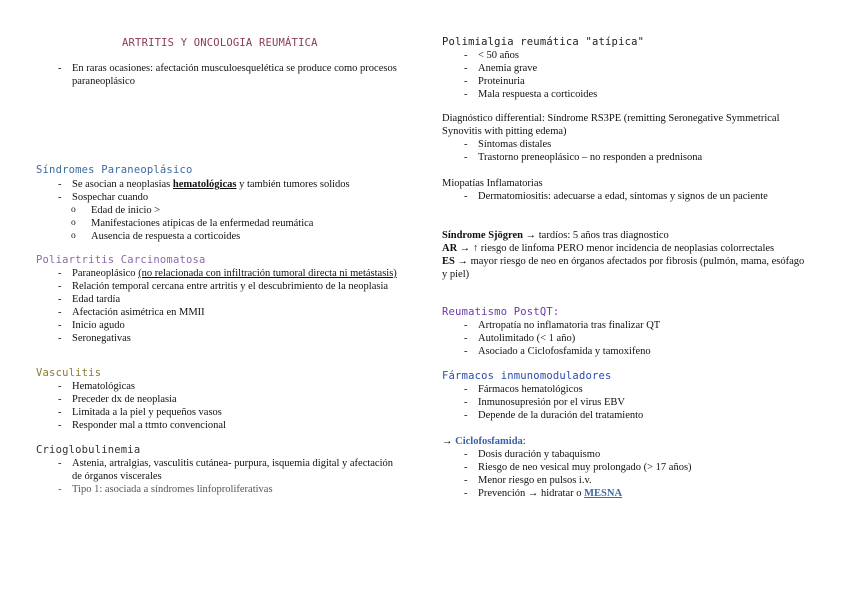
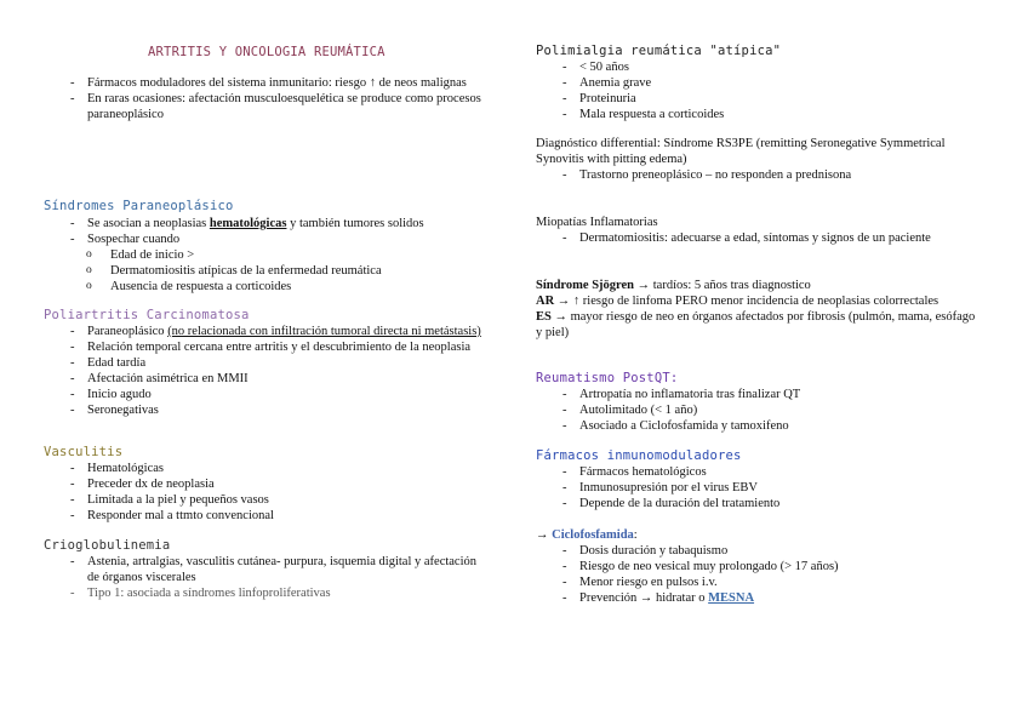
  ARTRITIS Y ONCOLOGIA REUMÁTICA
+ Fármacos moduladores del sistema inmunitario: riesgo ↑ de neos malignas
  En raras ocasiones: afectación musculoesquelética se produce como procesos paraneoplásico
  Síndromes Paraneoplásico
  Se asocian a neoplasias hematológicas y también tumores solidos
  Sospechar cuando
  Edad de inicio >
- Manifestaciones atípicas de la enfermedad reumática
+ Dermatomiositis atípicas de la enfermedad reumática
  Ausencia de respuesta a corticoides
  Poliartritis Carcinomatosa
  Paraneoplásico (no relacionada con infiltración tumoral directa ni metástasis)
  Relación temporal cercana entre artritis y el descubrimiento de la neoplasia
  Edad tardía
  Afectación asimétrica en MMII
  Inicio agudo
  Seronegativas
  Vasculitis
  Hematológicas
  Preceder dx de neoplasia
  Limitada a la piel y pequeños vasos
  Responder mal a ttmto convencional
  Crioglobulinemia
  Astenia, artralgias, vasculitis cutánea- purpura, isquemia digital y afectación de órganos viscerales
  Tipo 1: asociada a síndromes linfoproliferativas
  Polimialgia reumática "atípica"
  < 50 años
  Anemia grave
  Proteinuria
  Mala respuesta a corticoides
  Diagnóstico differential: Síndrome RS3PE (remitting Seronegative Symmetrical Synovitis with pitting edema)
- Síntomas distales
  Trastorno preneoplásico – no responden a prednisona
  Miopatías Inflamatorias
  Dermatomiositis: adecuarse a edad, síntomas y signos de un paciente
  Síndrome Sjögren → tardíos: 5 años tras diagnostico
  AR → ↑ riesgo de linfoma PERO menor incidencia de neoplasias colorrectales
  ES → mayor riesgo de neo en órganos afectados por fibrosis (pulmón, mama, esófago y piel)
  Reumatismo PostQT:
  Artropatía no inflamatoria tras finalizar QT
  Autolimitado (< 1 año)
  Asociado a Ciclofosfamida y tamoxifeno
  Fármacos inmunomoduladores
  Fármacos hematológicos
  Inmunosupresión por el virus EBV
  Depende de la duración del tratamiento
  → Ciclofosfamida:
  Dosis duración y tabaquismo
  Riesgo de neo vesical muy prolongado (> 17 años)
  Menor riesgo en pulsos i.v.
  Prevención → hidratar o MESNA
